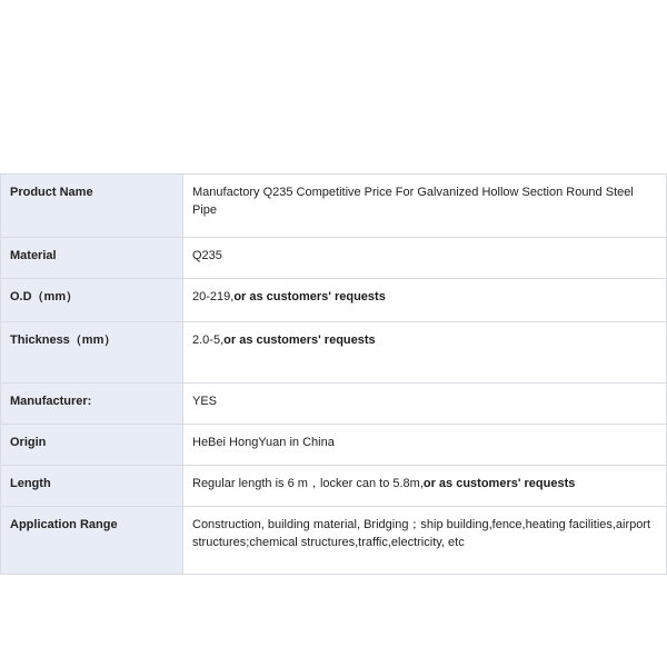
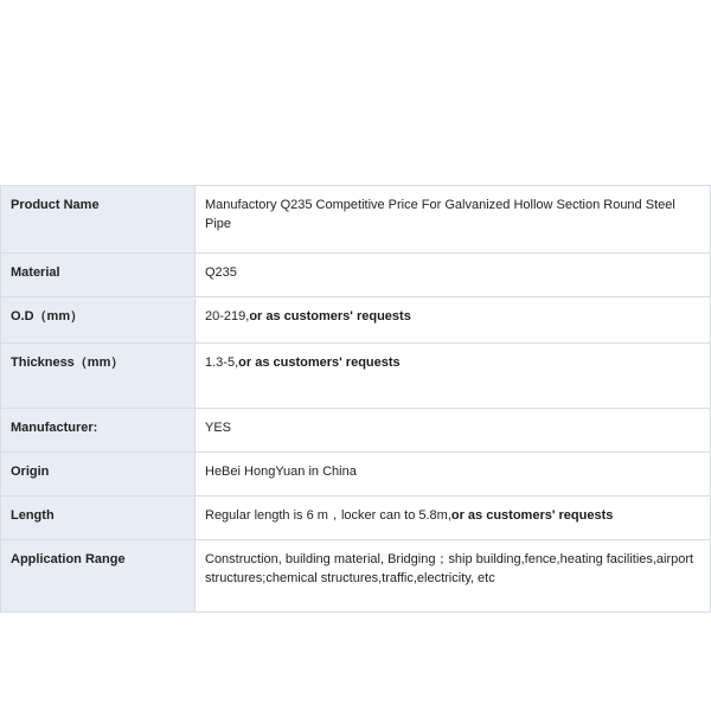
  Product Name	Manufactory Q235 Competitive Price For Galvanized Hollow Section Round Steel Pipe
  Material	Q235
  O.D（mm）	20-219,or as customers' requests
- Thickness（mm）	2.0-5,or as customers' requests
+ Thickness（mm）	1.3-5,or as customers' requests
  Manufacturer:	YES
  Origin	HeBei HongYuan in China
  Length	Regular length is 6 m，locker can to 5.8m,or as customers' requests
  Application Range	Construction, building material, Bridging；ship building,fence,heating facilities,airport structures;chemical structures,traffic,electricity, etc
